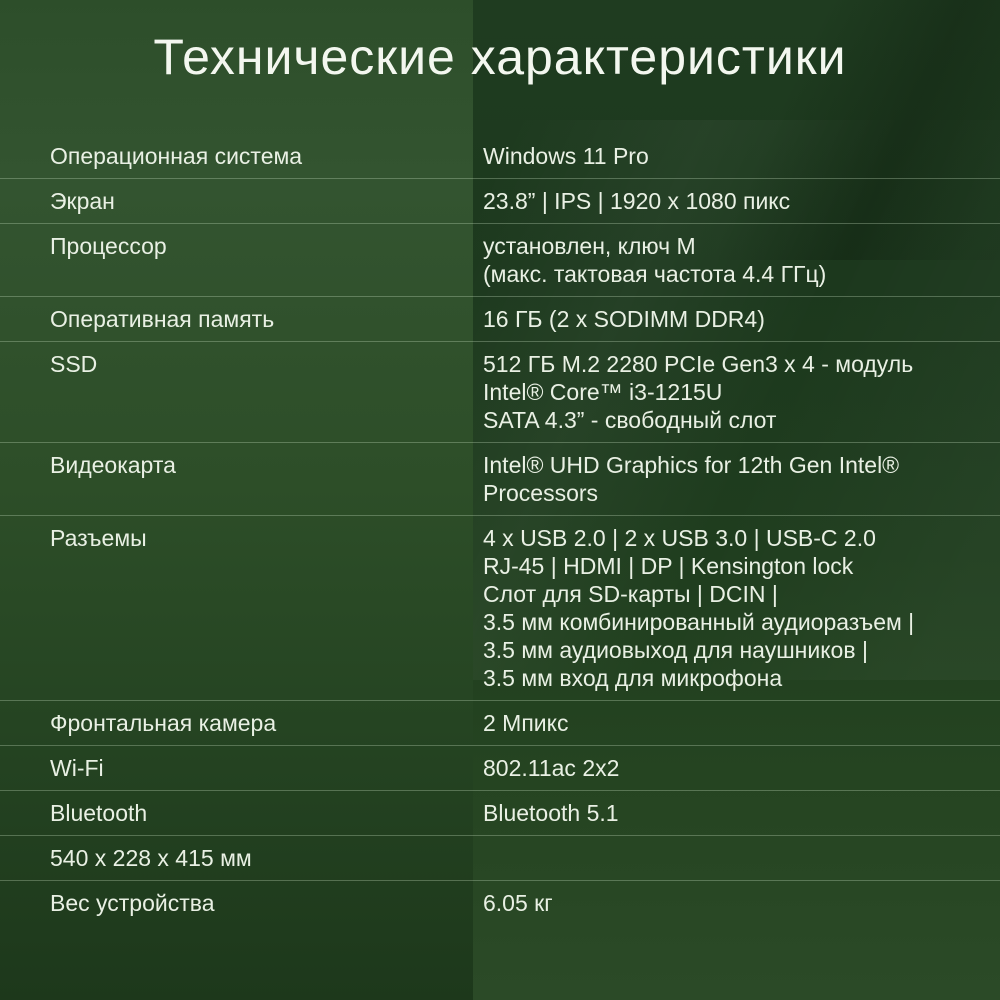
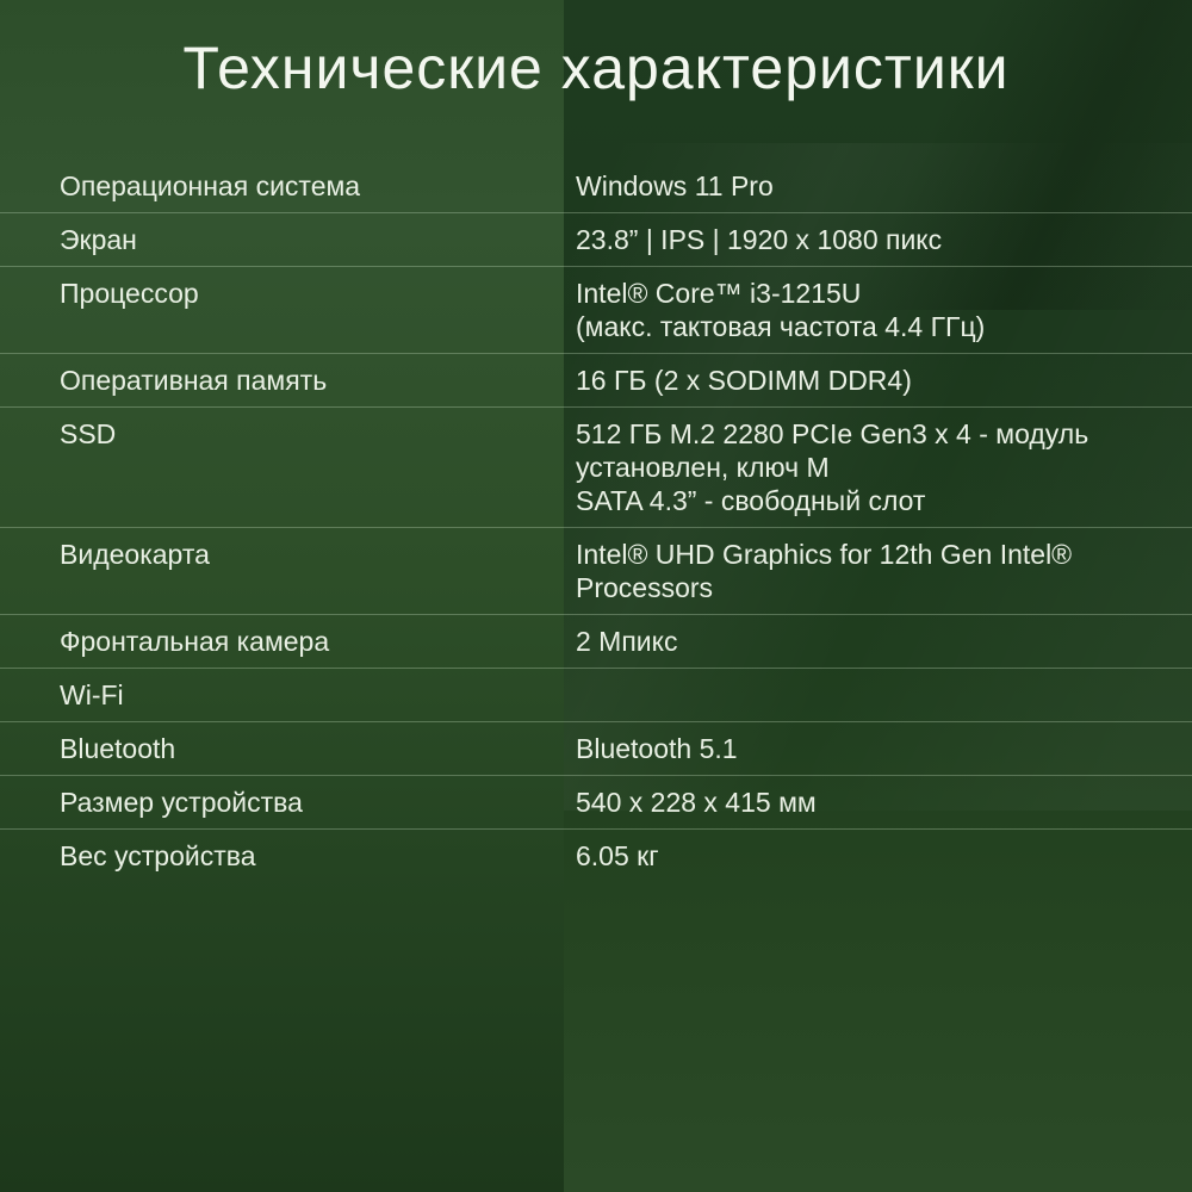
  Технические характеристики
  Операционная система
  Windows 11 Pro
  Экран
  23.8” | IPS | 1920 x 1080 пикс
  Процессор
- установлен, ключ M
+ Intel® Core™ i3-1215U
  (макс. тактовая частота 4.4 ГГц)
  Оперативная память
  16 ГБ (2 x SODIMM DDR4)
  SSD
  512 ГБ M.2 2280 PCIe Gen3 x 4 - модуль
- Intel® Core™ i3-1215U
+ установлен, ключ M
  SATA 4.3” - свободный слот
  Видеокарта
  Intel® UHD Graphics for 12th Gen Intel®
  Processors
- Разъемы
- 4 x USB 2.0 | 2 x USB 3.0 | USB-C 2.0
- RJ-45 | HDMI | DP | Kensington lock
- Слот для SD-карты | DCIN |
- 3.5 мм комбинированный аудиоразъем |
- 3.5 мм аудиовыход для наушников |
- 3.5 мм вход для микрофона
  Фронтальная камера
  2 Мпикс
  Wi-Fi
- 802.11ac 2x2
  Bluetooth
  Bluetooth 5.1
+ Размер устройства
  540 x 228 x 415 мм
  Вес устройства
  6.05 кг
